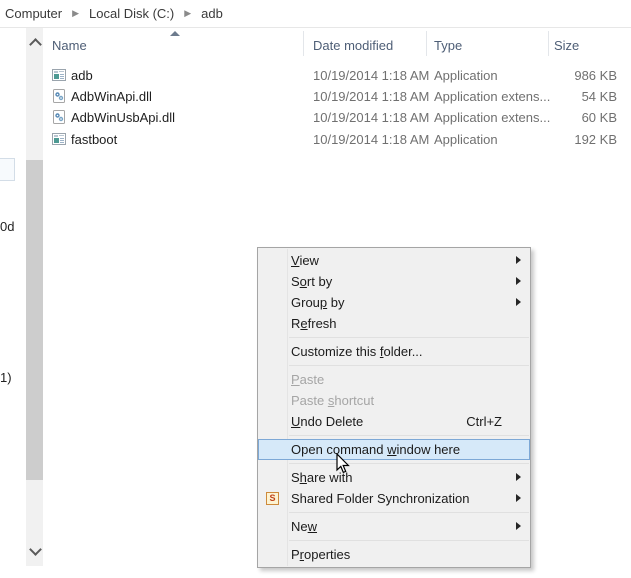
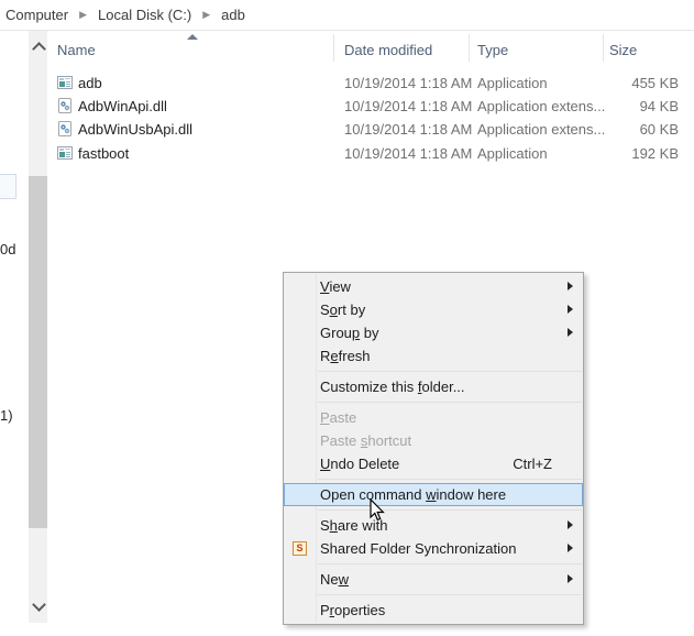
  Computer
  Local Disk (C:)
  adb
  0d
  1)
  Name
  Date modified
  Type
  Size
  adb
  10/19/2014 1:18 AM
  Application
- 986 KB
+ 455 KB
  AdbWinApi.dll
  10/19/2014 1:18 AM
  Application extens...
- 54 KB
+ 94 KB
  AdbWinUsbApi.dll
  10/19/2014 1:18 AM
  Application extens...
  60 KB
  fastboot
  10/19/2014 1:18 AM
  Application
  192 KB
  View
  Sort by
  Group by
  Refresh
  Customize this folder...
  Paste
  Paste shortcut
  Undo Delete
  Ctrl+Z
  Open command window here
  Share with
  S
  Shared Folder Synchronization
  New
  Properties
